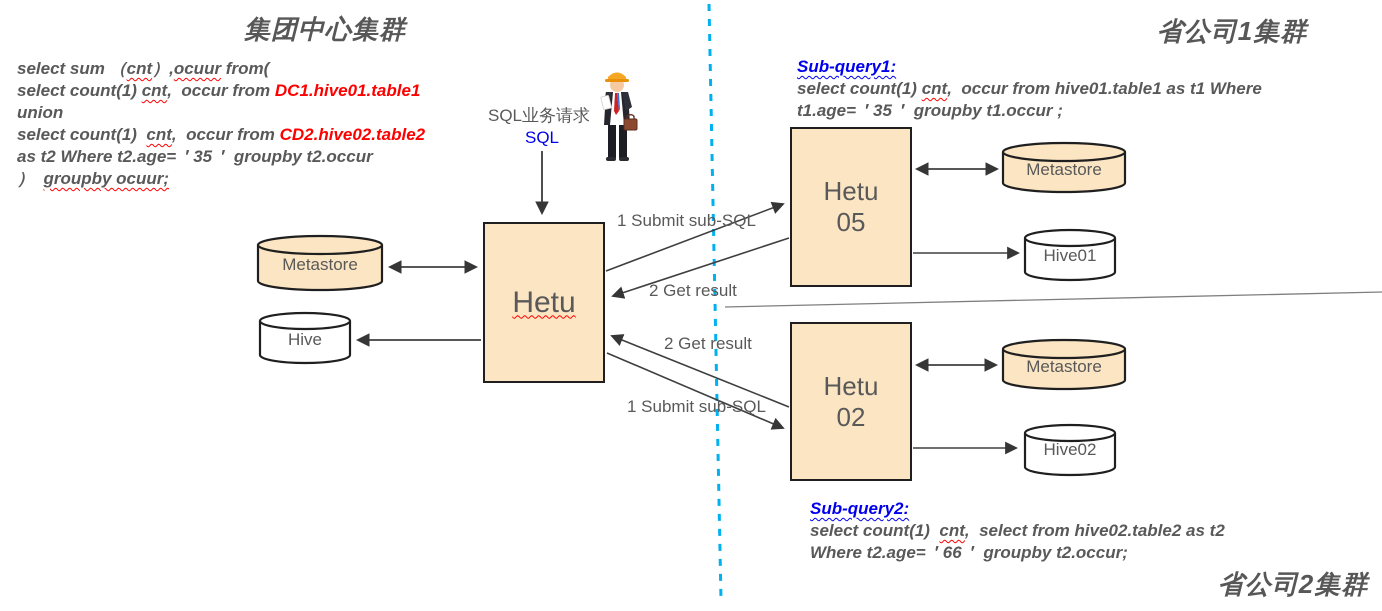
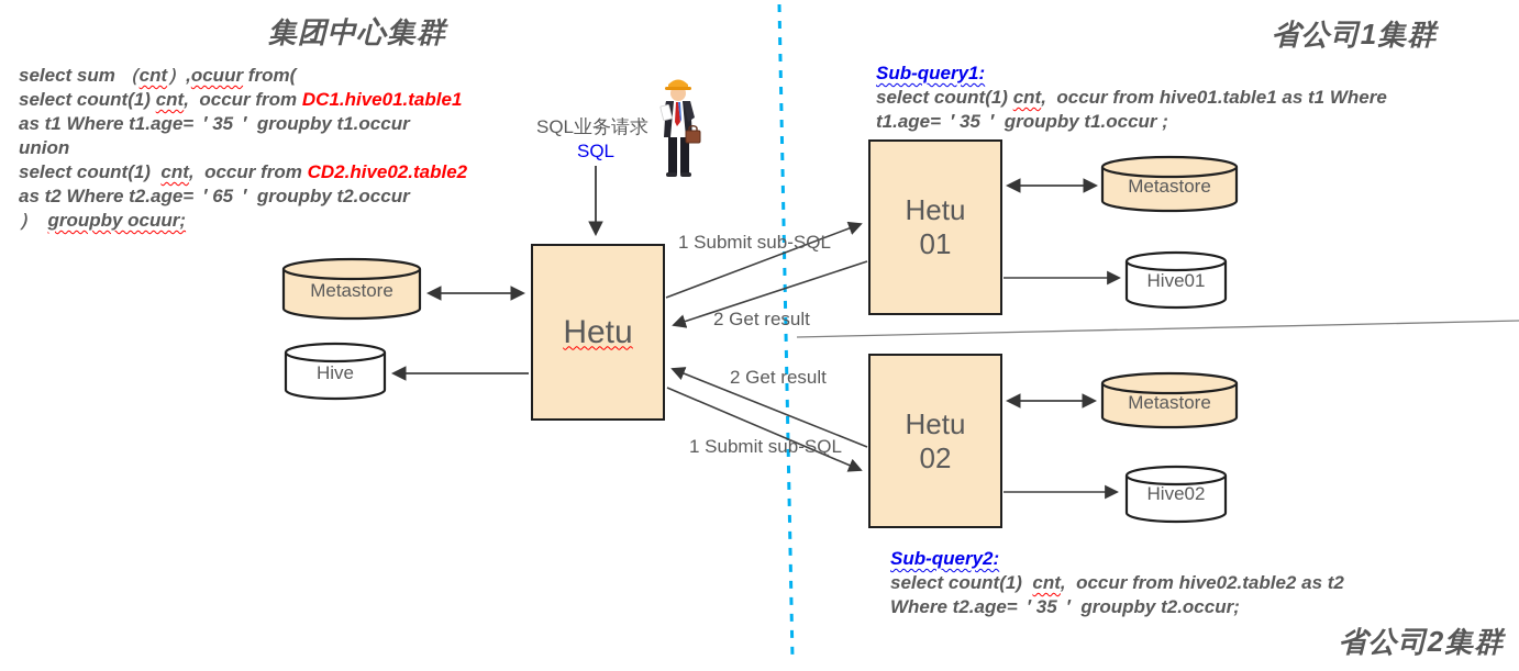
  集团中心集群
  省公司1集群
  省公司2集群
  select sum （cnt）,ocuur from(
  select count(1) cnt, occur from DC1.hive01.table1
+ as t1 Where t1.age=＇35＇ groupby t1.occur
  union
  select count(1) cnt, occur from CD2.hive02.table2
- as t2 Where t2.age=＇35＇ groupby t2.occur
+ as t2 Where t2.age=＇65＇ groupby t2.occur
  ） groupby ocuur;
  SQL业务请求
  SQL
  Hetu
  Hetu
- 05
+ 01
  Hetu
  02
  Metastore
  Hive
  Metastore
  Hive01
  Metastore
  Hive02
  1 Submit sub-SQL
  2 Get result
  2 Get result
  1 Submit sub-SQL
  Sub-query1:
  select count(1) cnt, occur from hive01.table1 as t1 Where
  t1.age=＇35＇ groupby t1.occur ;
  Sub-query2:
- select count(1) cnt, select from hive02.table2 as t2
+ select count(1) cnt, occur from hive02.table2 as t2
- Where t2.age=＇66＇ groupby t2.occur;
+ Where t2.age=＇35＇ groupby t2.occur;
